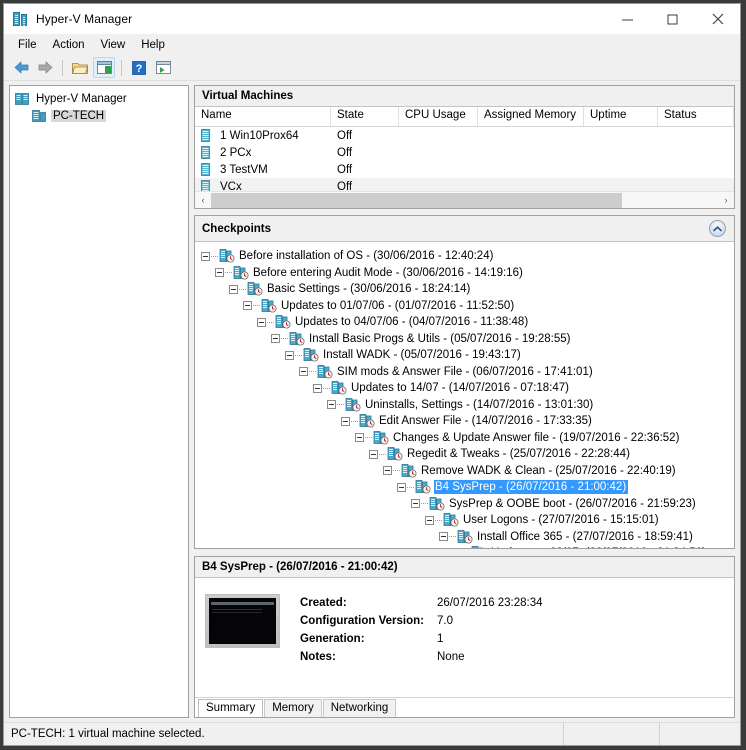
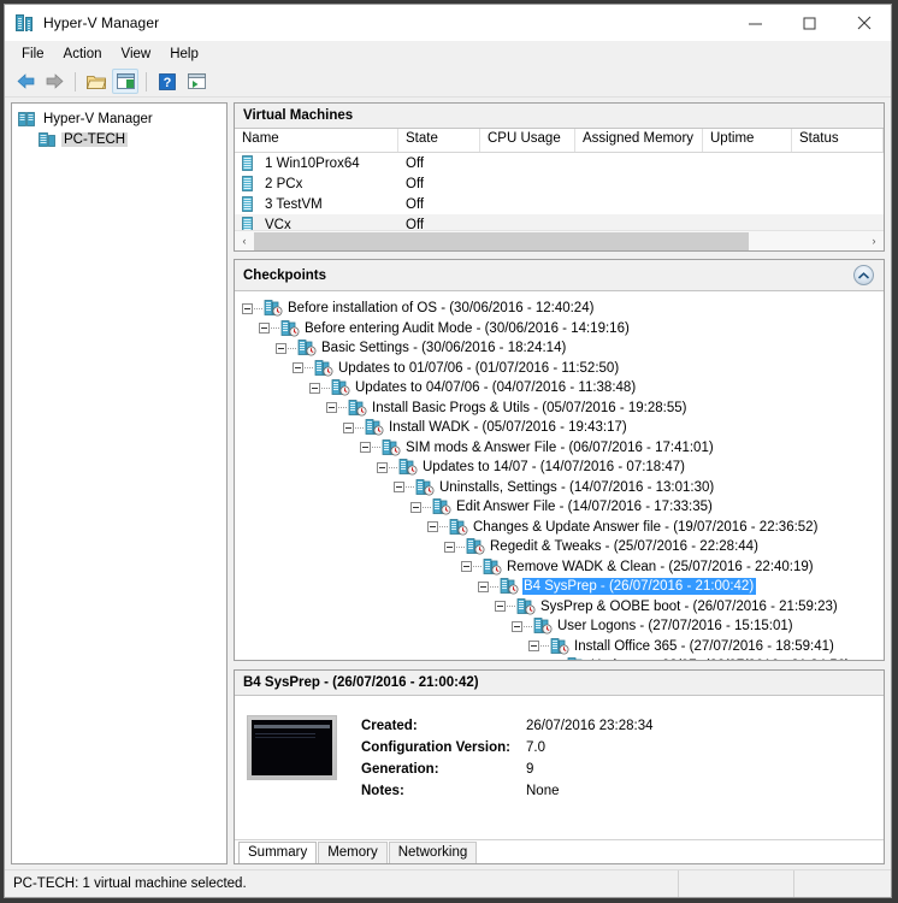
  Hyper-V Manager
  File
  Action
  View
  Help
  ?
  Hyper-V Manager
  PC-TECH
  Virtual Machines
  Name
  State
  CPU Usage
  Assigned Memory
  Uptime
  Status
  1 Win10Prox64
  Off
  2 PCx
  Off
  3 TestVM
  Off
  VCx
  Off
  ‹
  ›
  Checkpoints
  Before installation of OS - (30/06/2016 - 12:40:24)
  Before entering Audit Mode - (30/06/2016 - 14:19:16)
  Basic Settings - (30/06/2016 - 18:24:14)
  Updates to 01/07/06 - (01/07/2016 - 11:52:50)
  Updates to 04/07/06 - (04/07/2016 - 11:38:48)
  Install Basic Progs & Utils - (05/07/2016 - 19:28:55)
  Install WADK - (05/07/2016 - 19:43:17)
  SIM mods & Answer File - (06/07/2016 - 17:41:01)
  Updates to 14/07 - (14/07/2016 - 07:18:47)
  Uninstalls, Settings - (14/07/2016 - 13:01:30)
  Edit Answer File - (14/07/2016 - 17:33:35)
  Changes & Update Answer file - (19/07/2016 - 22:36:52)
  Regedit & Tweaks - (25/07/2016 - 22:28:44)
  Remove WADK & Clean - (25/07/2016 - 22:40:19)
  B4 SysPrep - (26/07/2016 - 21:00:42)
  SysPrep & OOBE boot - (26/07/2016 - 21:59:23)
  User Logons - (27/07/2016 - 15:15:01)
  Install Office 365 - (27/07/2016 - 18:59:41)
  B4 SysPrep - (26/07/2016 - 21:00:42)
  Created:
  Configuration Version:
  Generation:
  Notes:
  26/07/2016 23:28:34
  7.0
- 1
+ 9
  None
  Summary
  Memory
  Networking
  PC-TECH: 1 virtual machine selected.
